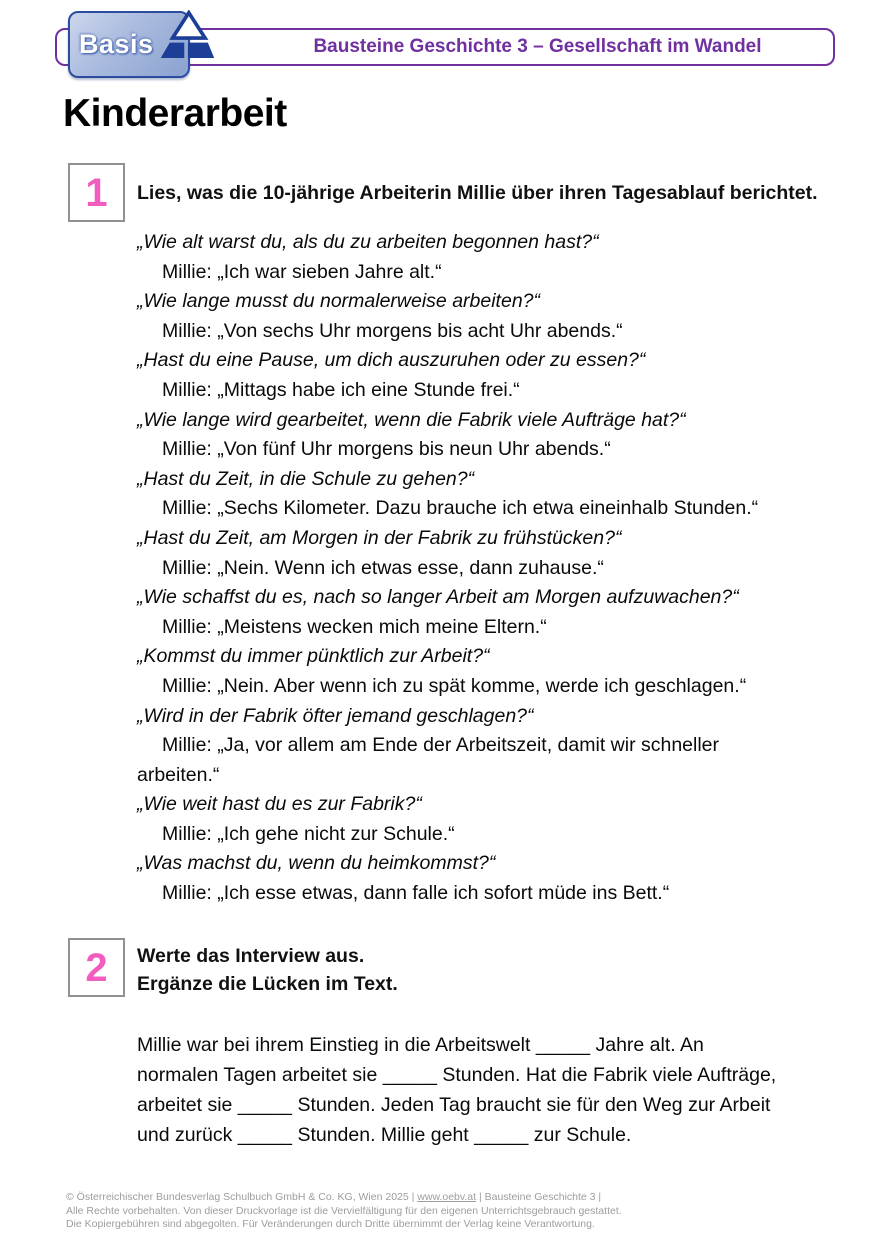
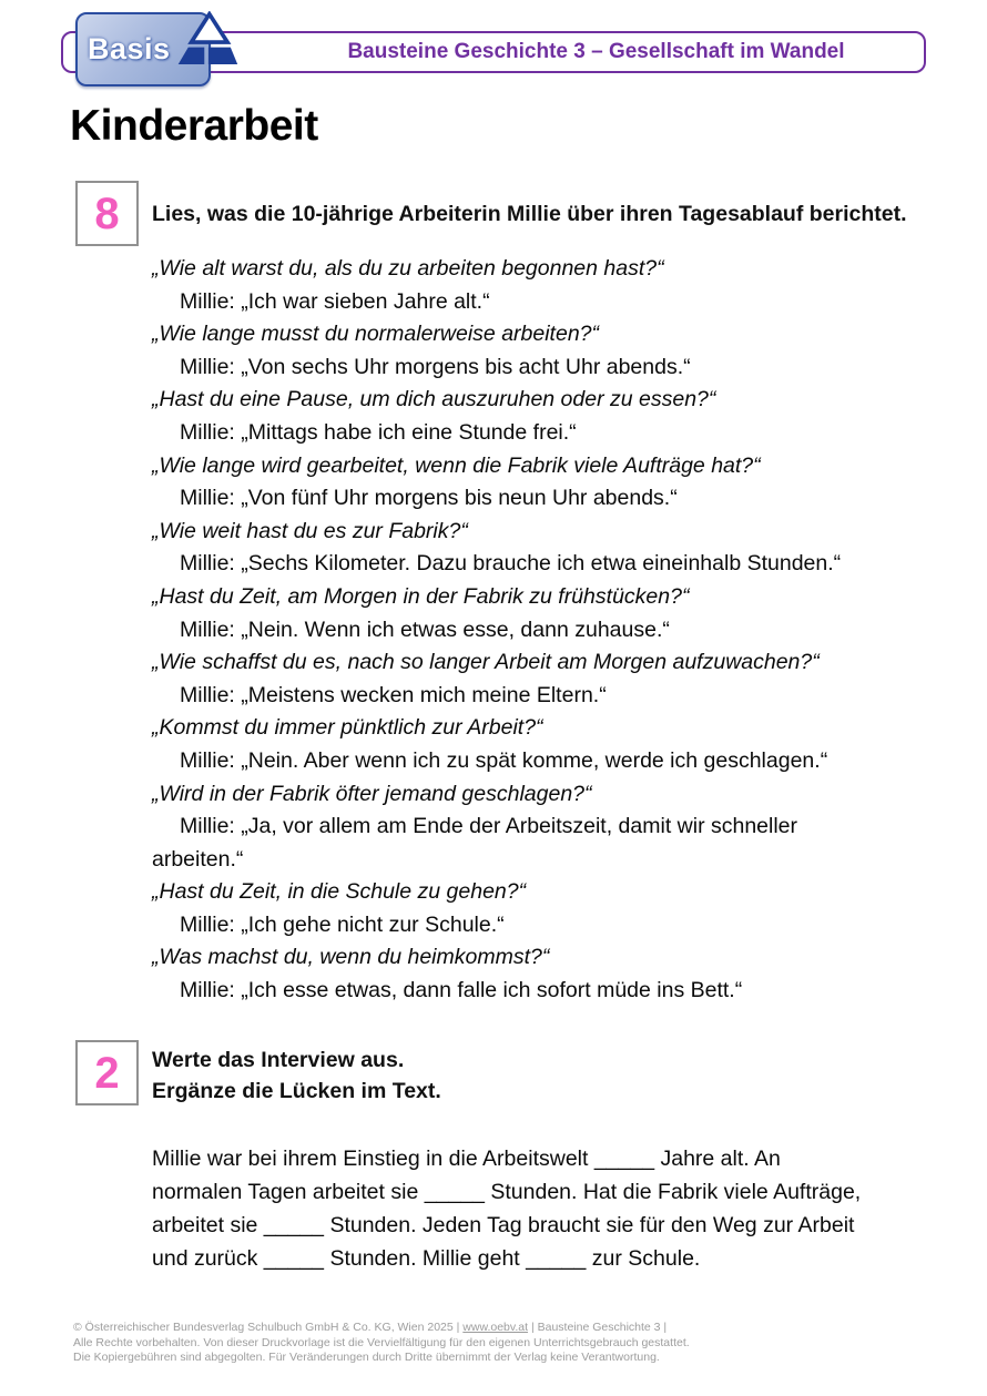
  Bausteine Geschichte 3 – Gesellschaft im Wandel
  Basis
  Kinderarbeit
- 1
+ 8
  Lies, was die 10-jährige Arbeiterin Millie über ihren Tagesablauf berichtet.
  „Wie alt warst du, als du zu arbeiten begonnen hast?“
  Millie: „Ich war sieben Jahre alt.“
  „Wie lange musst du normalerweise arbeiten?“
  Millie: „Von sechs Uhr morgens bis acht Uhr abends.“
  „Hast du eine Pause, um dich auszuruhen oder zu essen?“
  Millie: „Mittags habe ich eine Stunde frei.“
  „Wie lange wird gearbeitet, wenn die Fabrik viele Aufträge hat?“
  Millie: „Von fünf Uhr morgens bis neun Uhr abends.“
- „Hast du Zeit, in die Schule zu gehen?“
+ „Wie weit hast du es zur Fabrik?“
  Millie: „Sechs Kilometer. Dazu brauche ich etwa eineinhalb Stunden.“
  „Hast du Zeit, am Morgen in der Fabrik zu frühstücken?“
  Millie: „Nein. Wenn ich etwas esse, dann zuhause.“
  „Wie schaffst du es, nach so langer Arbeit am Morgen aufzuwachen?“
  Millie: „Meistens wecken mich meine Eltern.“
  „Kommst du immer pünktlich zur Arbeit?“
  Millie: „Nein. Aber wenn ich zu spät komme, werde ich geschlagen.“
  „Wird in der Fabrik öfter jemand geschlagen?“
  Millie: „Ja, vor allem am Ende der Arbeitszeit, damit wir schneller
  arbeiten.“
- „Wie weit hast du es zur Fabrik?“
+ „Hast du Zeit, in die Schule zu gehen?“
  Millie: „Ich gehe nicht zur Schule.“
  „Was machst du, wenn du heimkommst?“
  Millie: „Ich esse etwas, dann falle ich sofort müde ins Bett.“
  2
  Werte das Interview aus.
  Ergänze die Lücken im Text.
  Millie war bei ihrem Einstieg in die Arbeitswelt _____ Jahre alt. An
  normalen Tagen arbeitet sie _____ Stunden. Hat die Fabrik viele Aufträge,
  arbeitet sie _____ Stunden. Jeden Tag braucht sie für den Weg zur Arbeit
  und zurück _____ Stunden. Millie geht _____ zur Schule.
  © Österreichischer Bundesverlag Schulbuch GmbH & Co. KG, Wien 2025 | www.oebv.at | Bausteine Geschichte 3 |
  Alle Rechte vorbehalten. Von dieser Druckvorlage ist die Vervielfältigung für den eigenen Unterrichtsgebrauch gestattet.
  Die Kopiergebühren sind abgegolten. Für Veränderungen durch Dritte übernimmt der Verlag keine Verantwortung.
